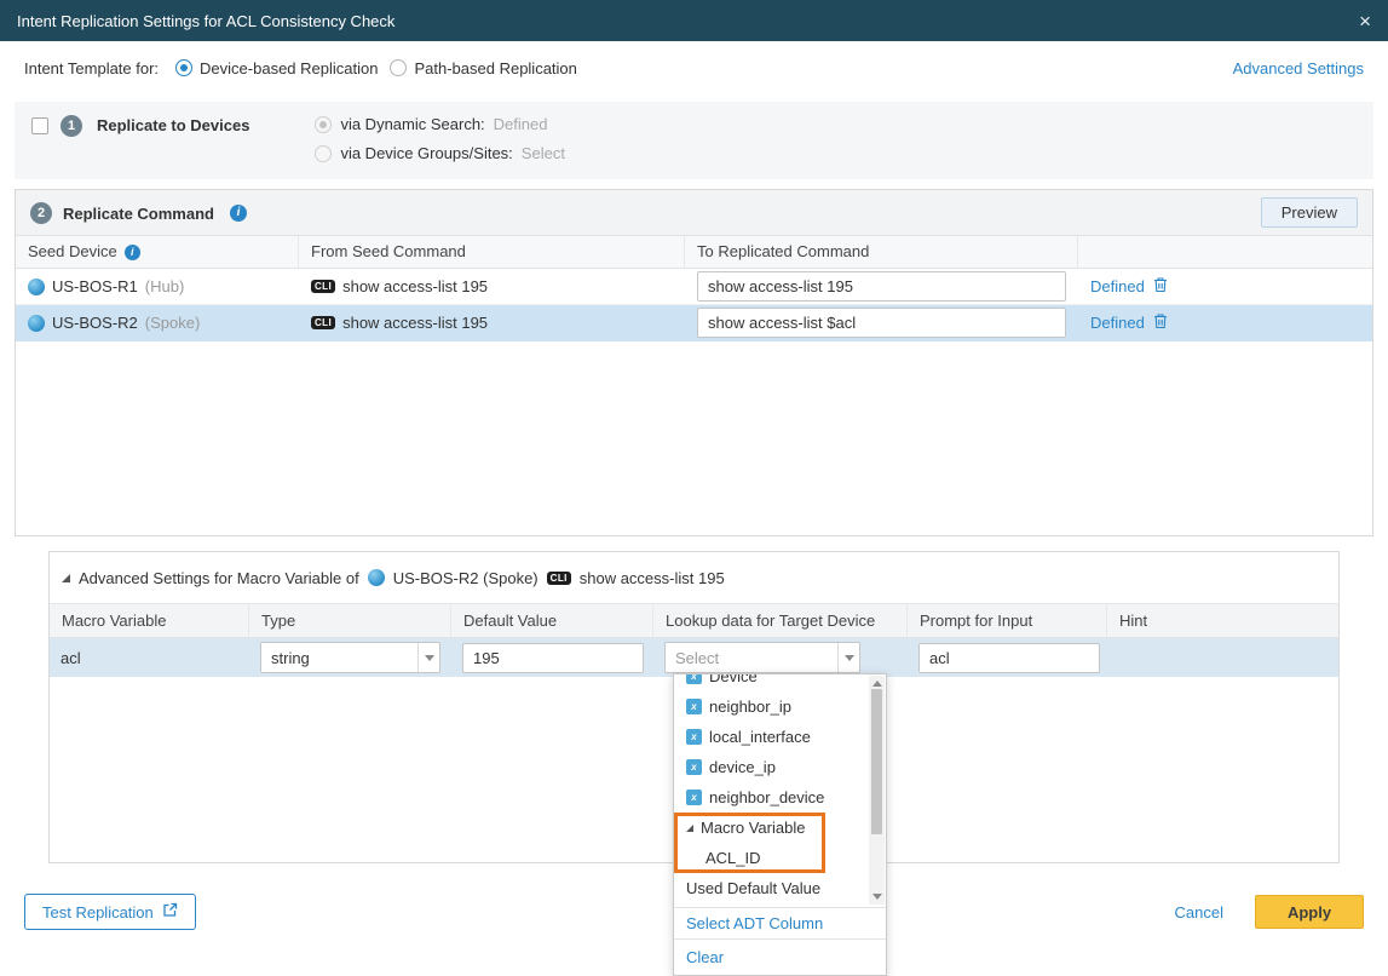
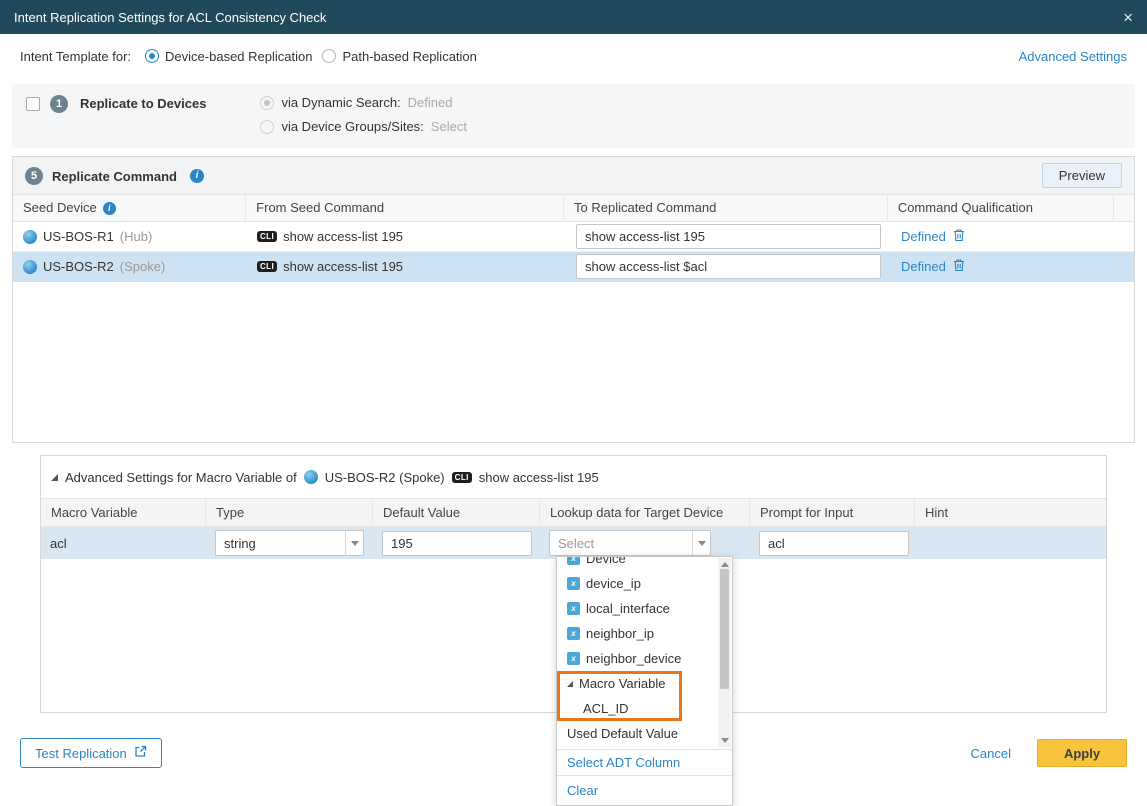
  Intent Replication Settings for ACL Consistency Check
  ×
  Intent Template for:
  Device-based Replication
  Path-based Replication
  Advanced Settings
  1
  Replicate to Devices
  via Dynamic Search:
  Defined
  via Device Groups/Sites:
  Select
- 2
+ 5
  Replicate Command
  i
  Preview
  Seed Device
  i
  From Seed Command
  To Replicated Command
+ Command Qualification
  US-BOS-R1
  (Hub)
  CLI
  show access-list 195
  show access-list 195
  Defined
  US-BOS-R2
  (Spoke)
  CLI
  show access-list 195
  show access-list $acl
  Defined
  Advanced Settings for Macro Variable of
  US-BOS-R2 (Spoke)
  CLI
  show access-list 195
  Macro Variable
  Type
  Default Value
  Lookup data for Target Device
  Prompt for Input
  Hint
  acl
  string
  195
  Select
  acl
  Test Replication
  Cancel
  Apply
  x
  Device
  x
- neighbor_ip
+ device_ip
  x
  local_interface
  x
- device_ip
+ neighbor_ip
  x
  neighbor_device
  Macro Variable
  ACL_ID
  Used Default Value
  Select ADT Column
  Clear
